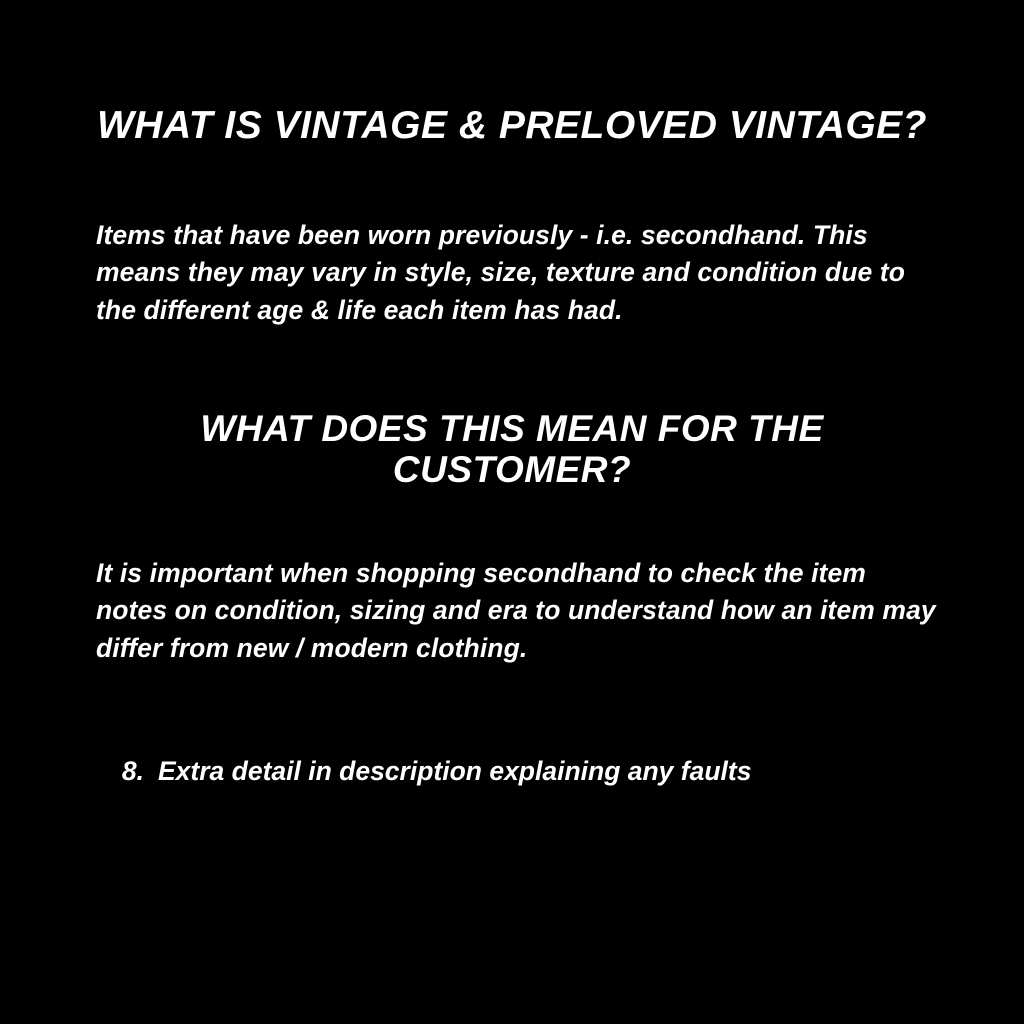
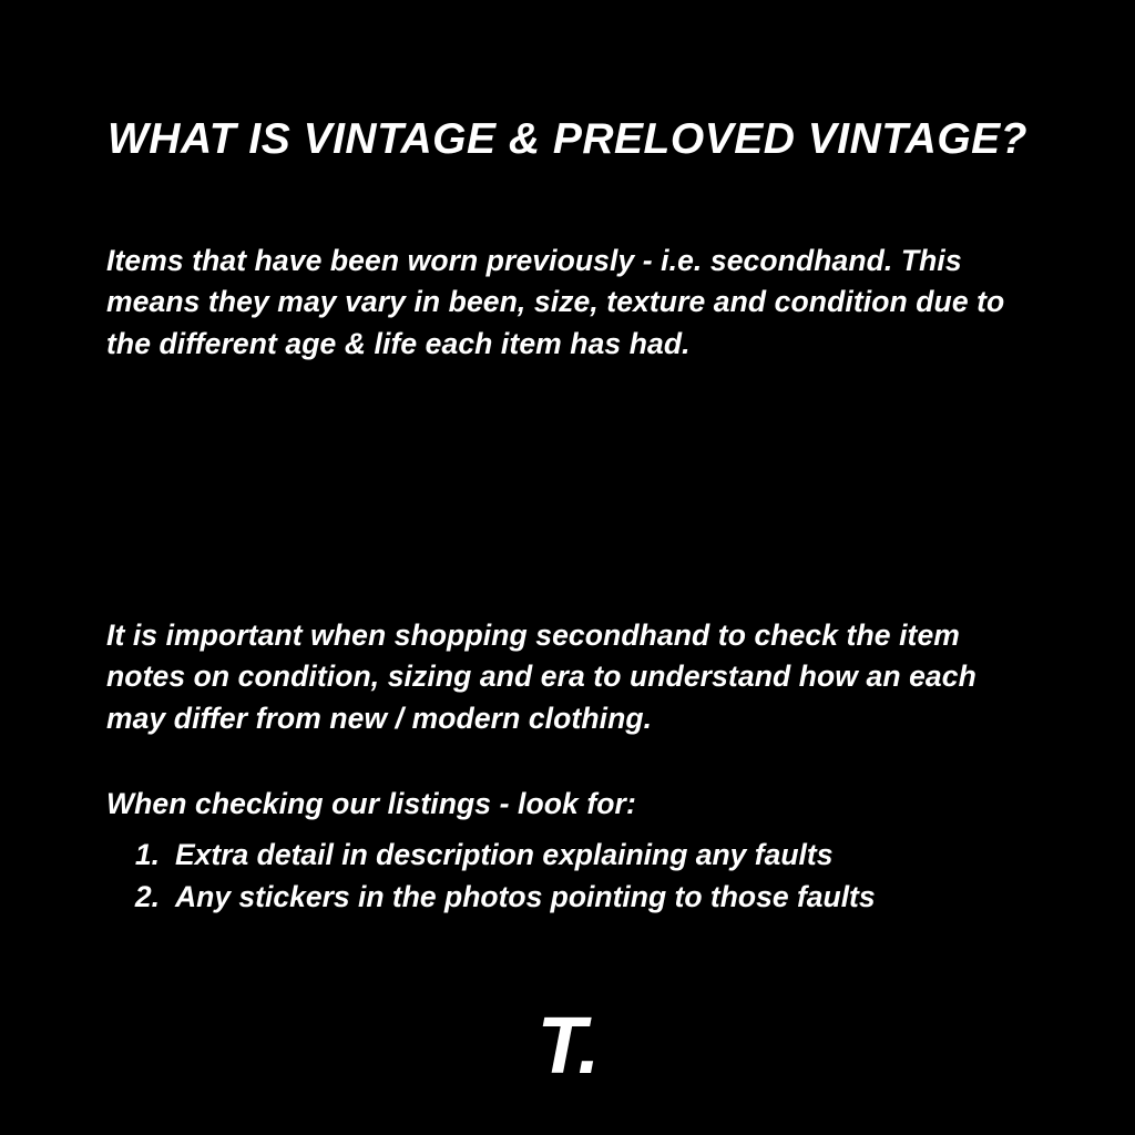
  WHAT IS VINTAGE & PRELOVED VINTAGE?
- Items that have been worn previously - i.e. secondhand. This means they may vary in style, size, texture and condition due to the different age & life each item has had.
+ Items that have been worn previously - i.e. secondhand. This means they may vary in been, size, texture and condition due to the different age & life each item has had.
- WHAT DOES THIS MEAN FOR THE CUSTOMER?
- It is important when shopping secondhand to check the item notes on condition, sizing and era to understand how an item may differ from new / modern clothing.
+ It is important when shopping secondhand to check the item notes on condition, sizing and era to understand how an each may differ from new / modern clothing.
+ When checking our listings - look for:
- 8.
+ 1.
  Extra detail in description explaining any faults
+ 2.
+ Any stickers in the photos pointing to those faults
+ T.
